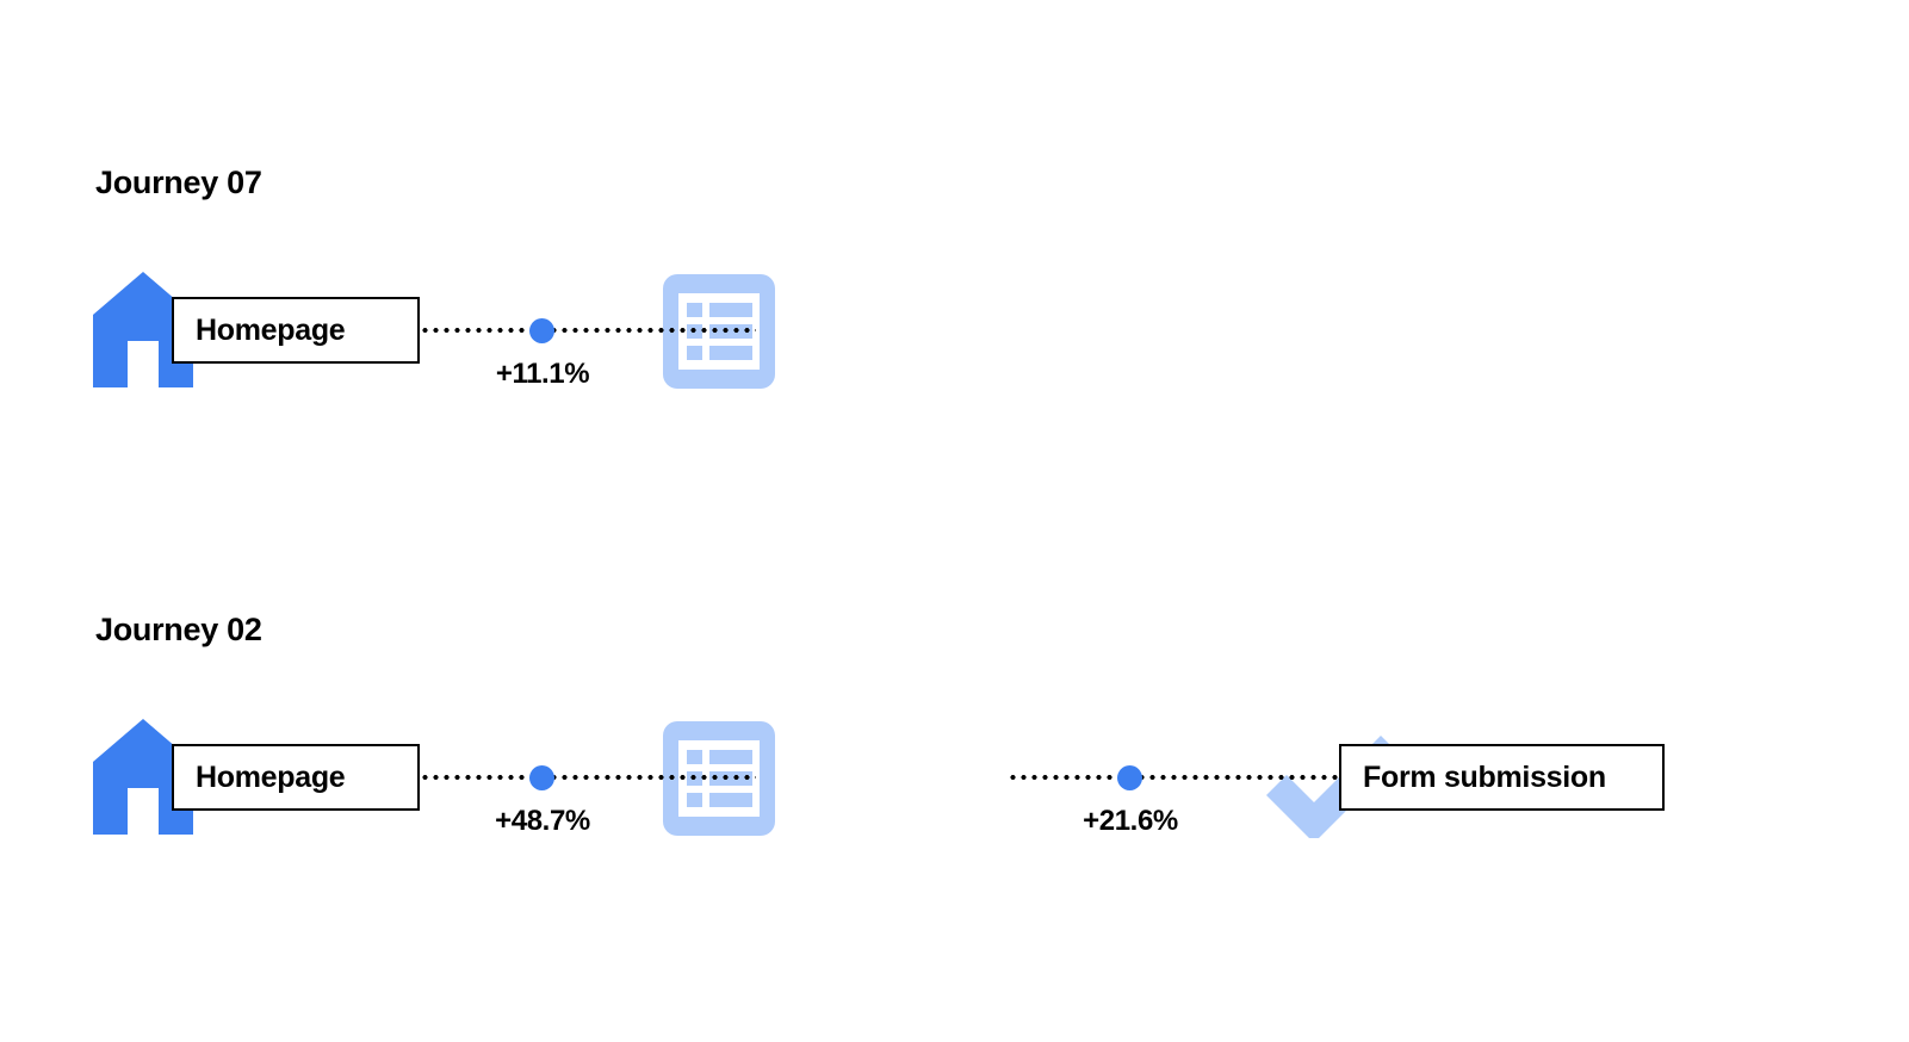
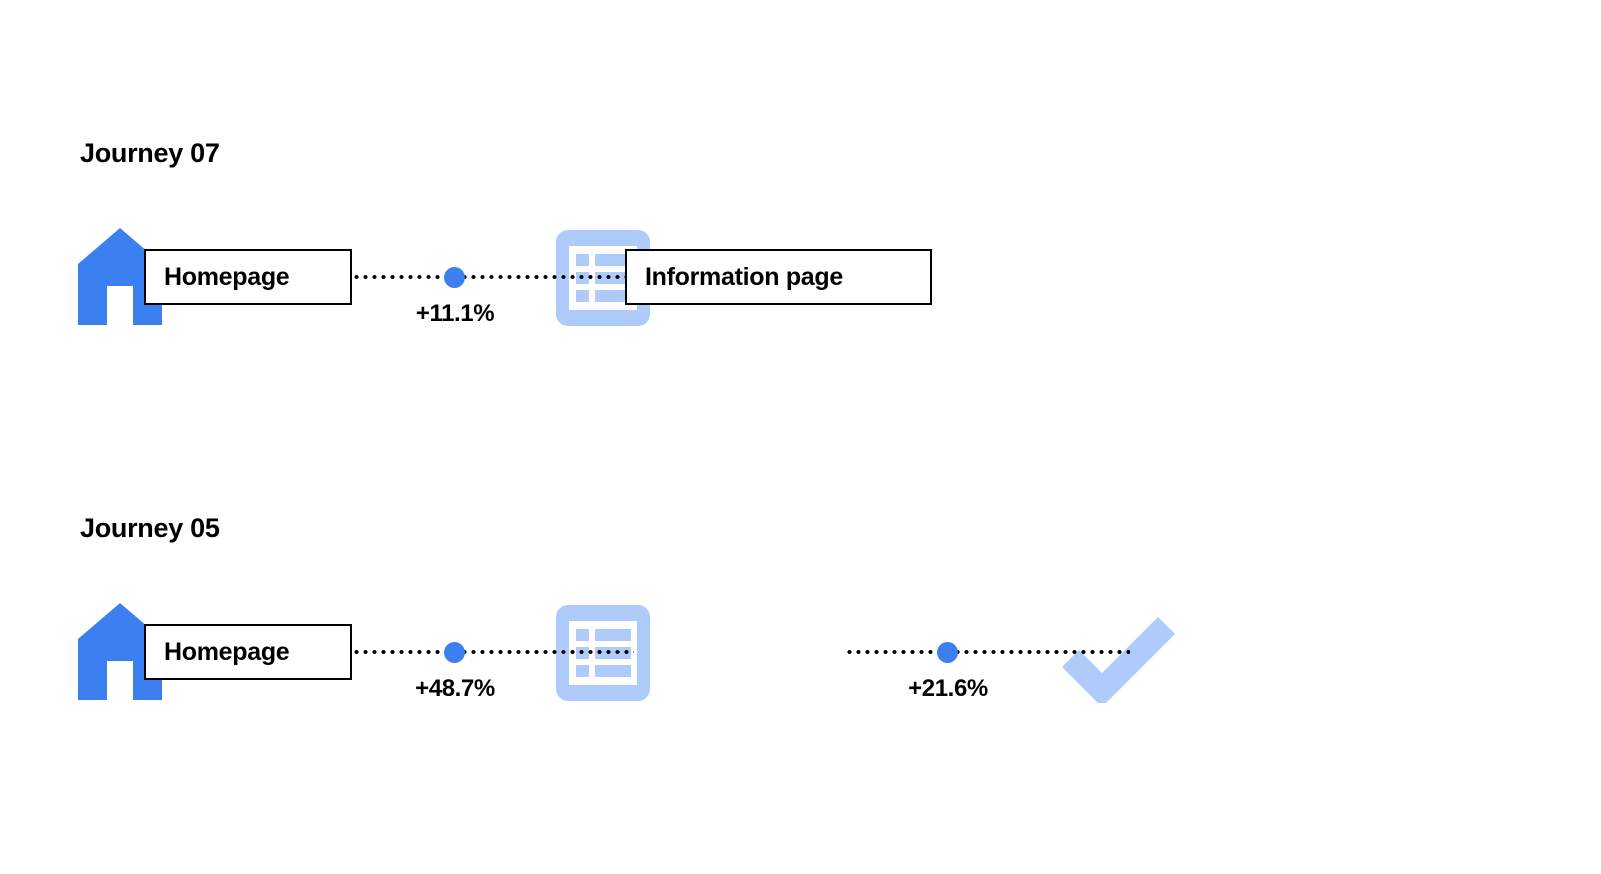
  Journey 07
  Homepage
  +11.1%
+ Information page
- Journey 02
+ Journey 05
  Homepage
  +48.7%
  +21.6%
- Form submission
